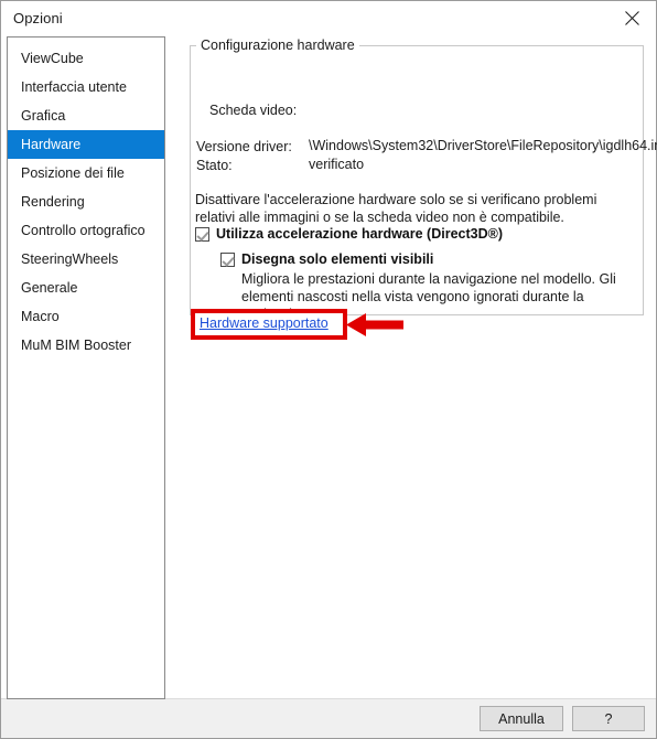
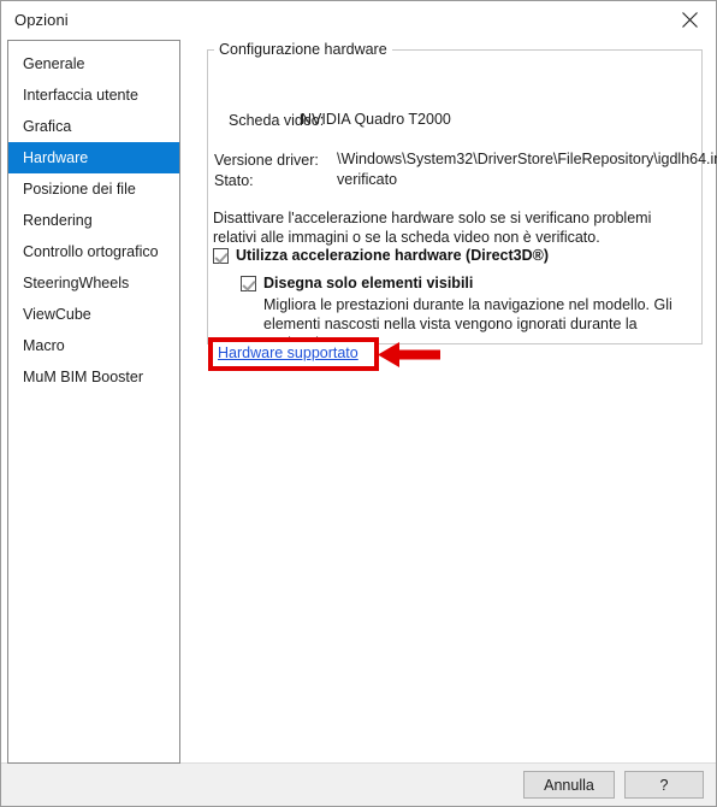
  Opzioni
- ViewCube
+ Generale
  Interfaccia utente
  Grafica
  Hardware
  Posizione dei file
  Rendering
  Controllo ortografico
  SteeringWheels
- Generale
+ ViewCube
  Macro
  MuM BIM Booster
  Configurazione hardware
  Scheda video:
+ NVIDIA Quadro T2000
  Versione driver:
  \Windows\System32\DriverStore\FileRepository\igdlh64.i
  Stato:
  verificato
- Disattivare l'accelerazione hardware solo se si verificano problemi relativi alle immagini o se la scheda video non è compatibile.
+ Disattivare l'accelerazione hardware solo se si verificano problemi relativi alle immagini o se la scheda video non è verificato.
  Utilizza accelerazione hardware (Direct3D®)
  Disegna solo elementi visibili
  Migliora le prestazioni durante la navigazione nel modello. Gli elementi nascosti nella vista vengono ignorati durante la
  Hardware supportato
  Annulla
  ?
